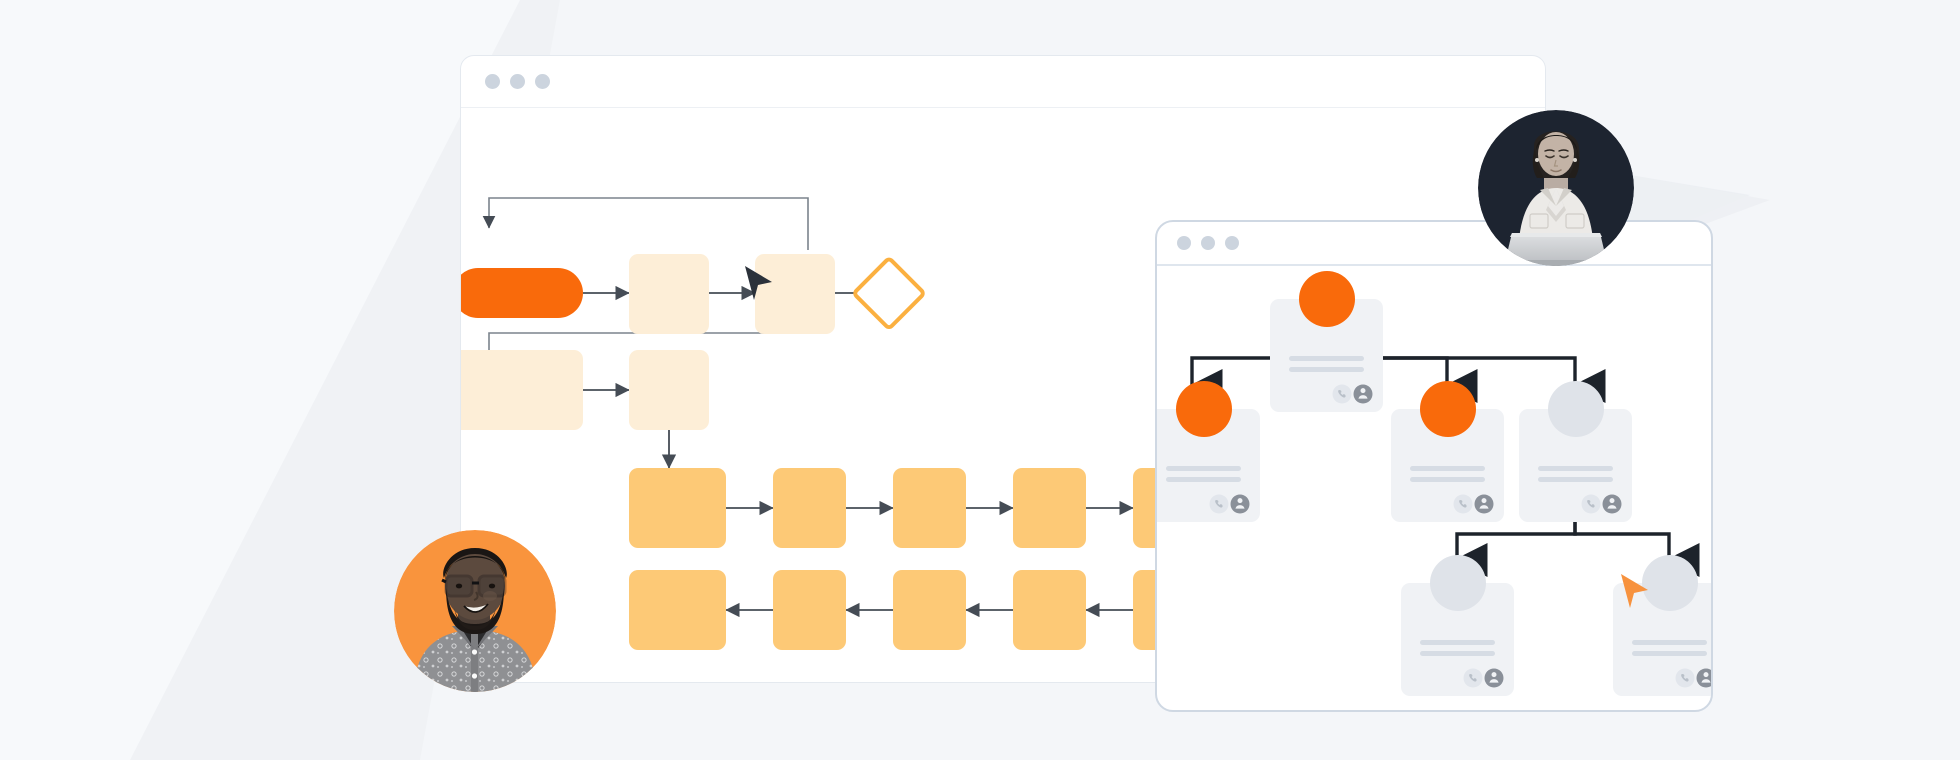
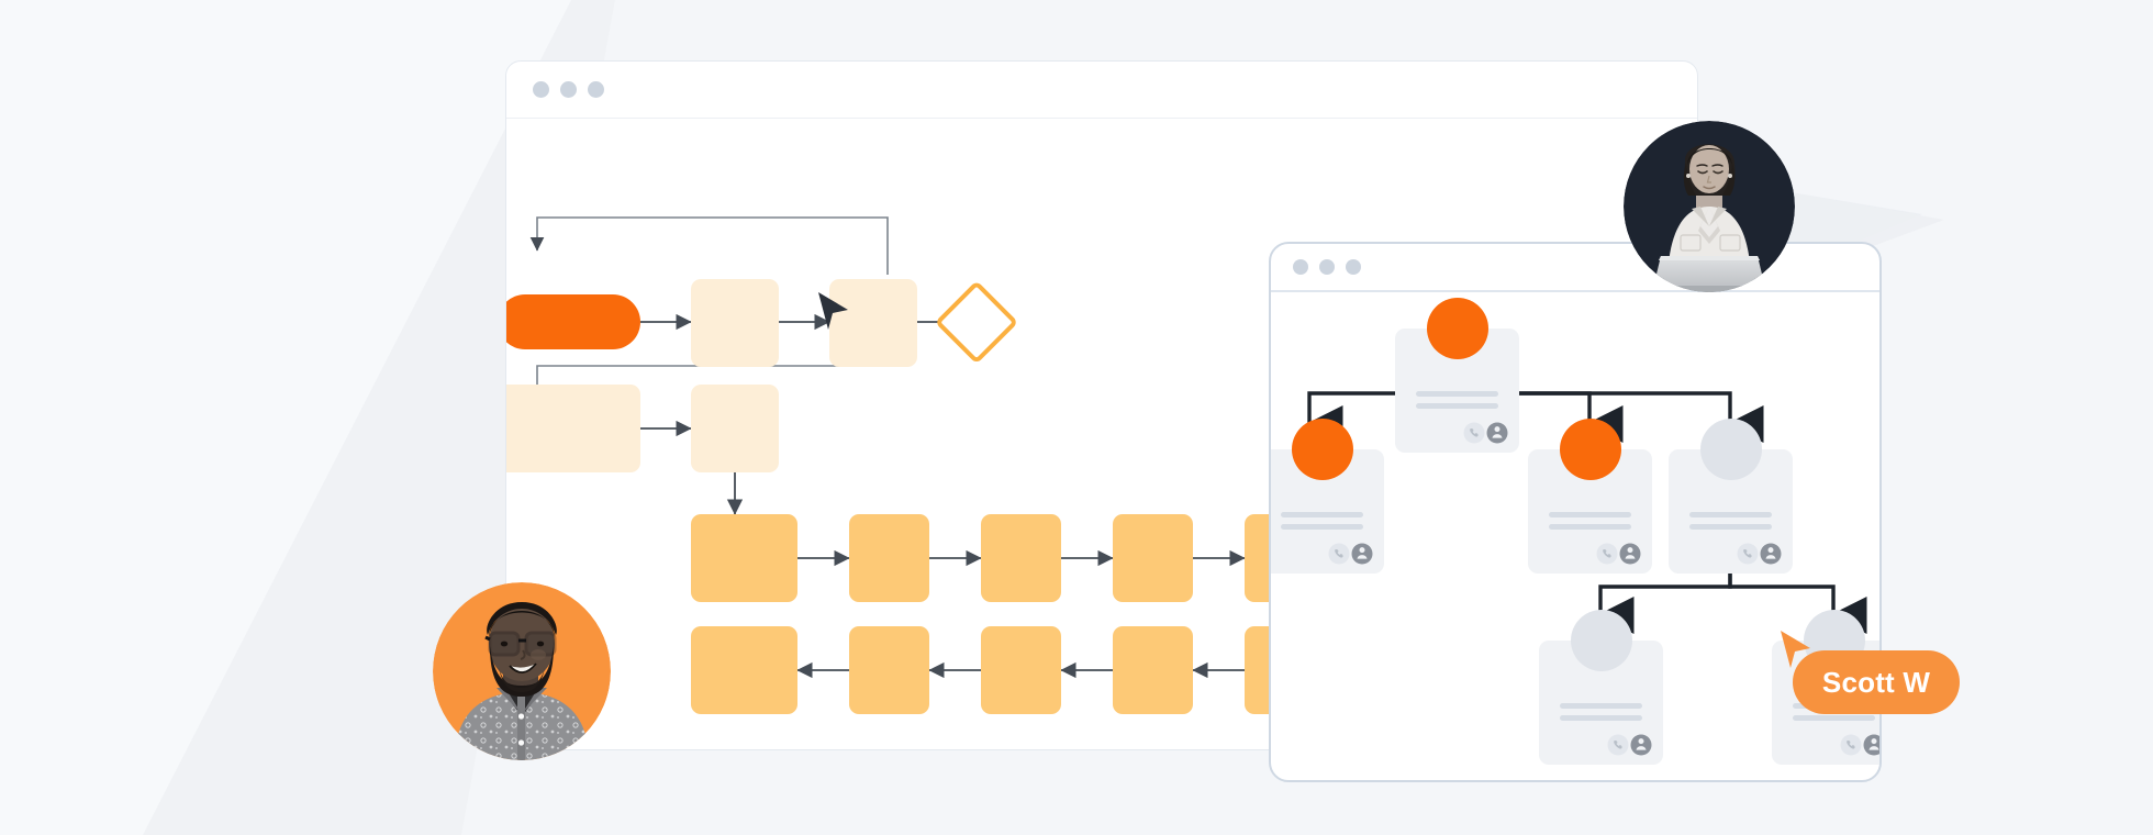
+ Scott W
